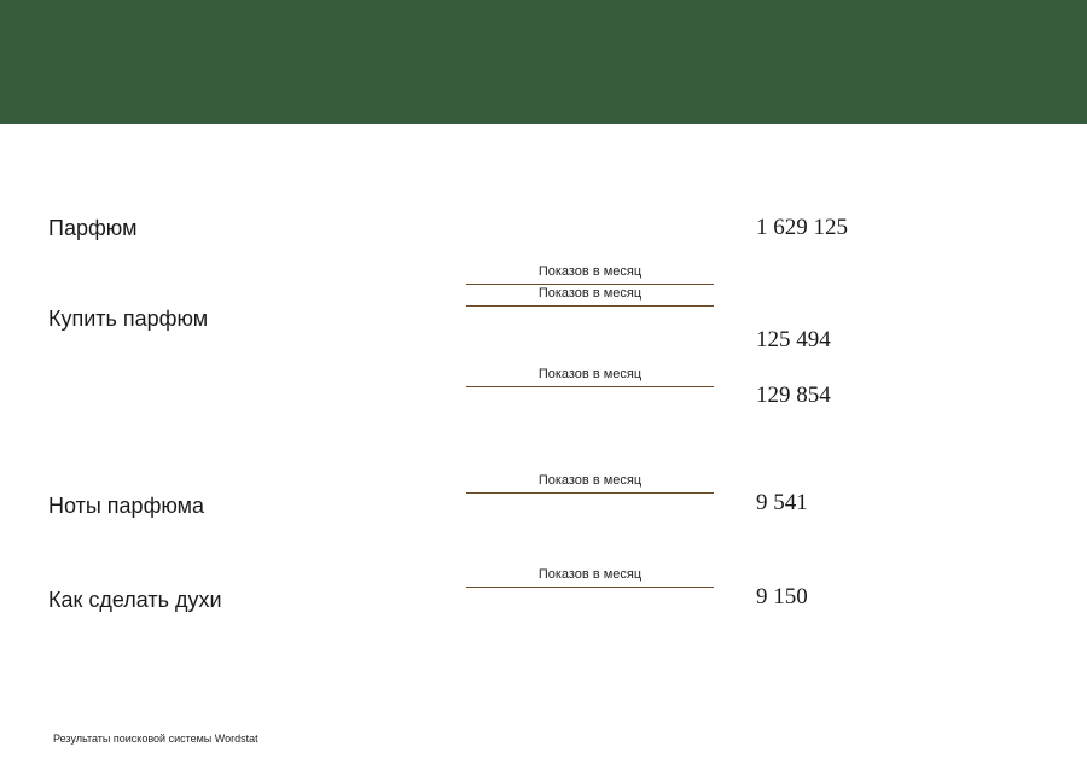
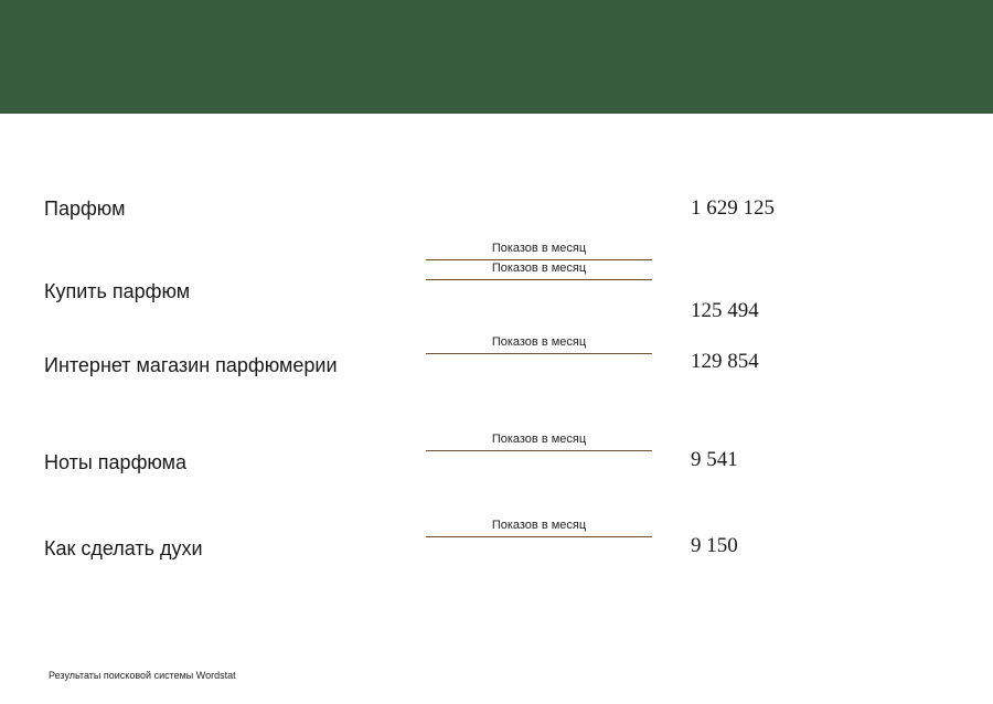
  Парфюм
  Показов в месяц
  1 629 125
  Купить парфюм
  Показов в месяц
  125 494
+ Интернет магазин парфюмерии
  Показов в месяц
  129 854
  Ноты парфюма
  Показов в месяц
  9 541
  Как сделать духи
  Показов в месяц
  9 150
  Результаты поисковой системы Wordstat
